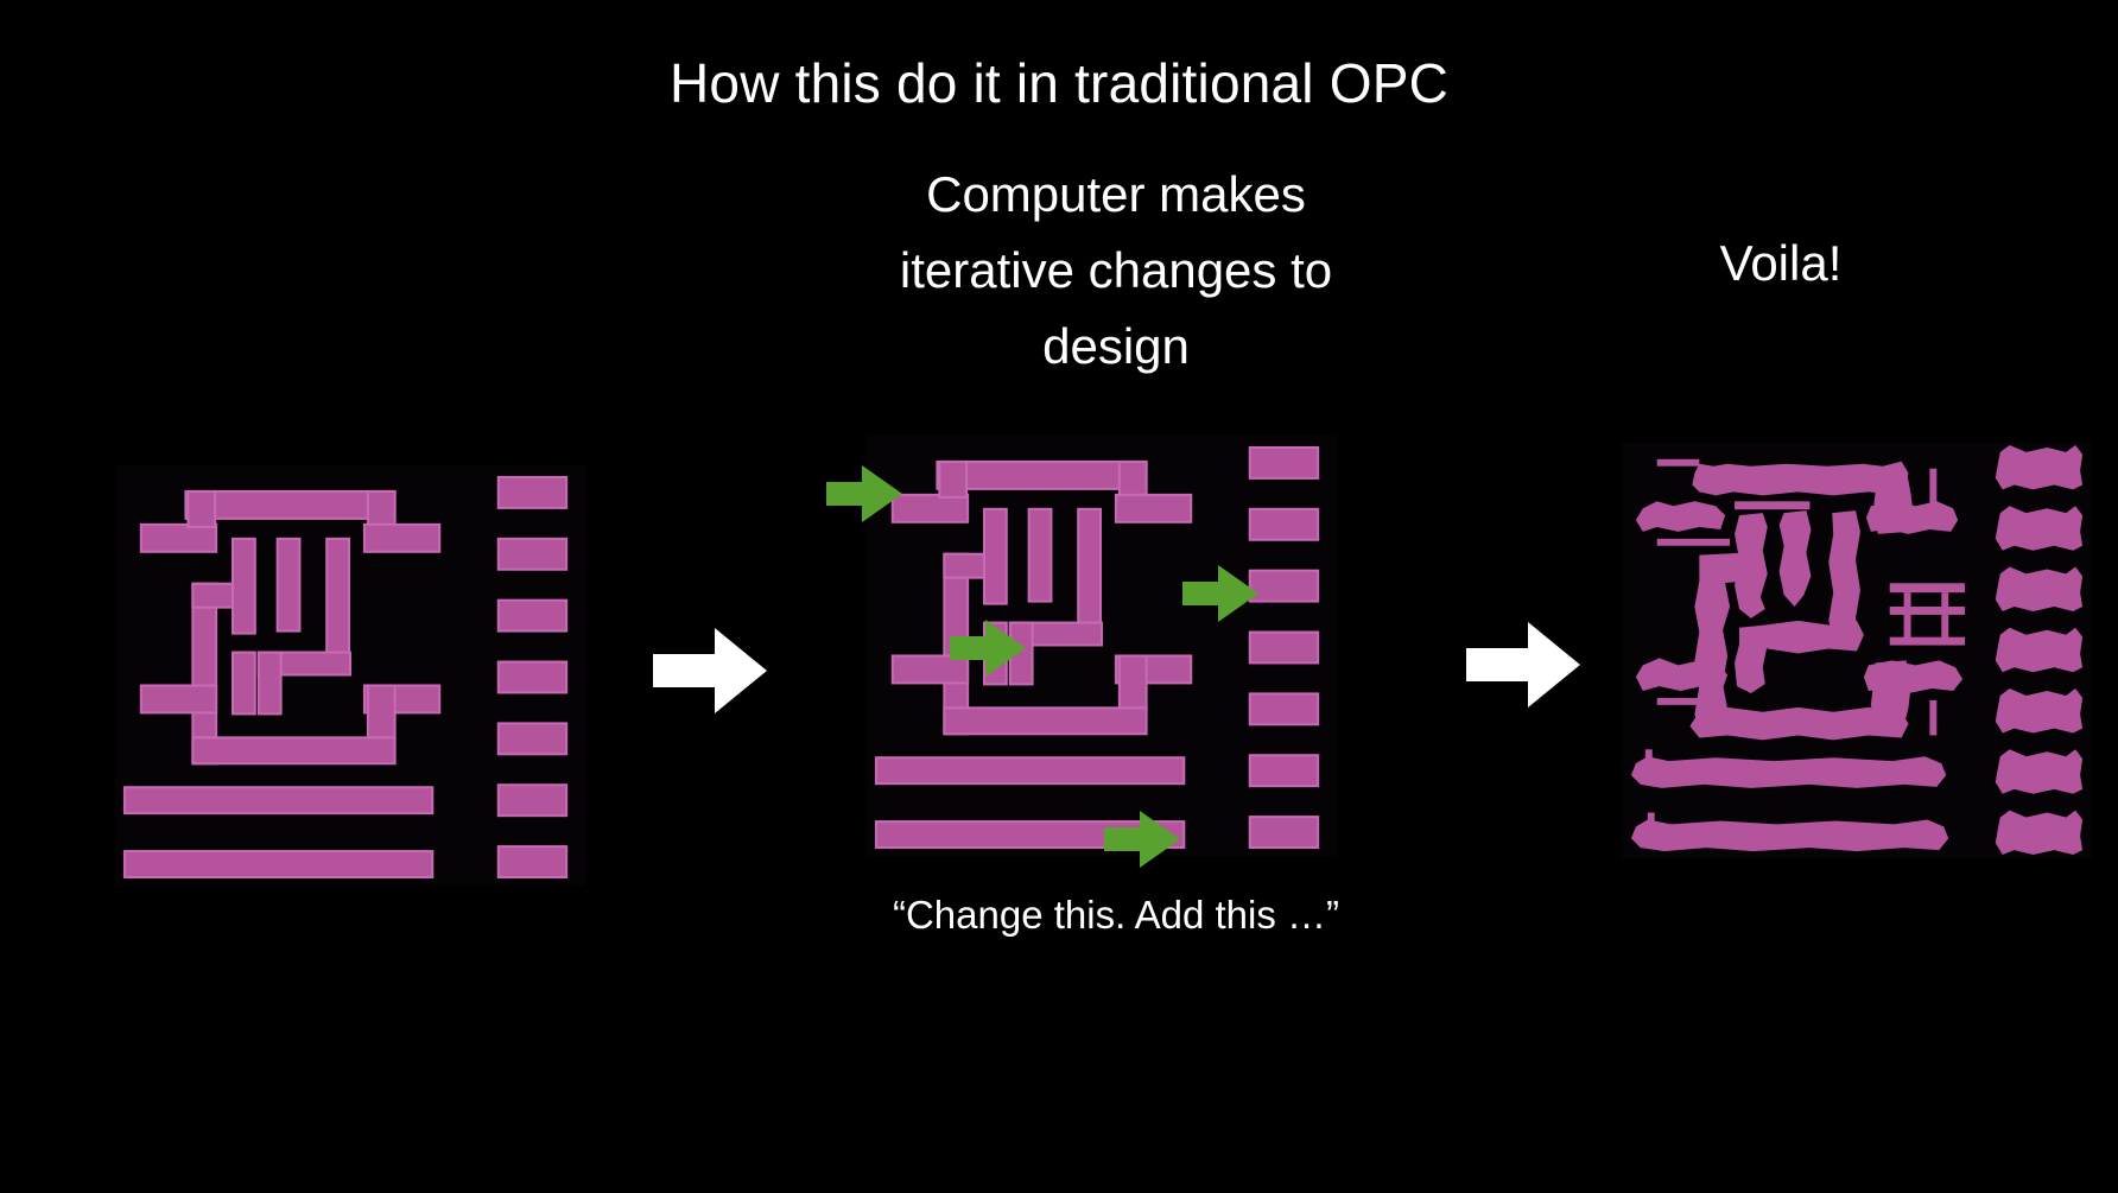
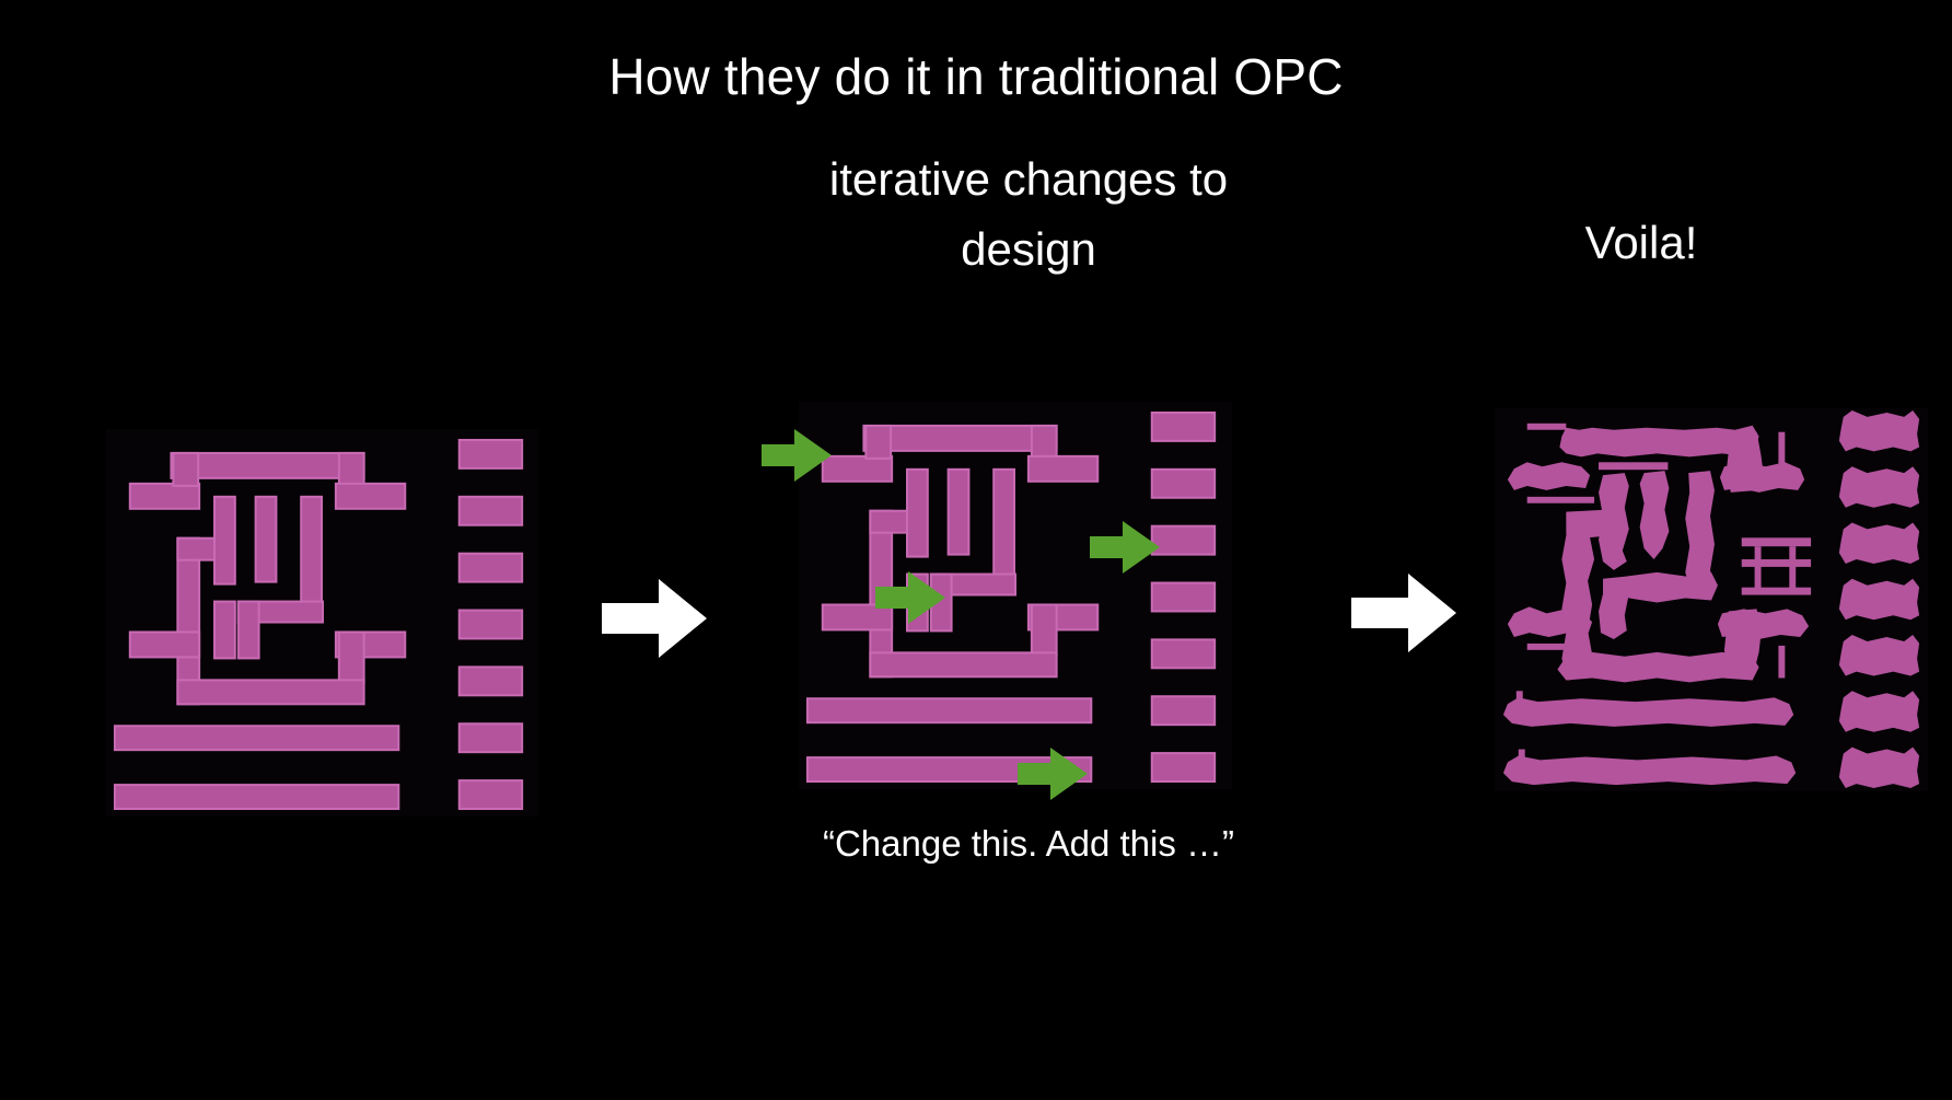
- How this do it in traditional OPC
+ How they do it in traditional OPC
- Computer makes
  iterative changes to
  design
  Voila!
  “Change this. Add this …”
